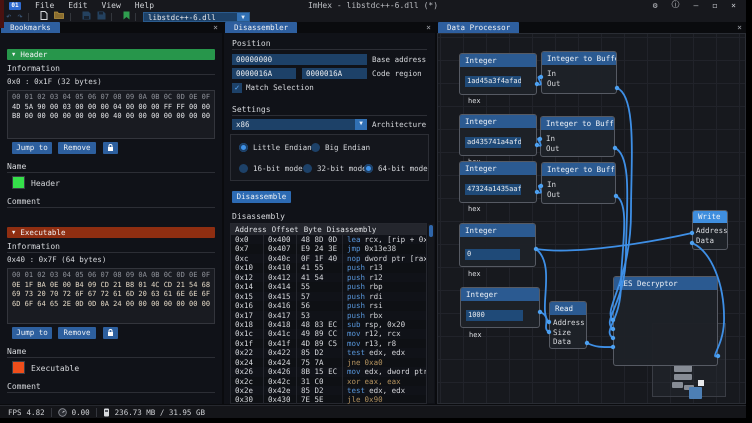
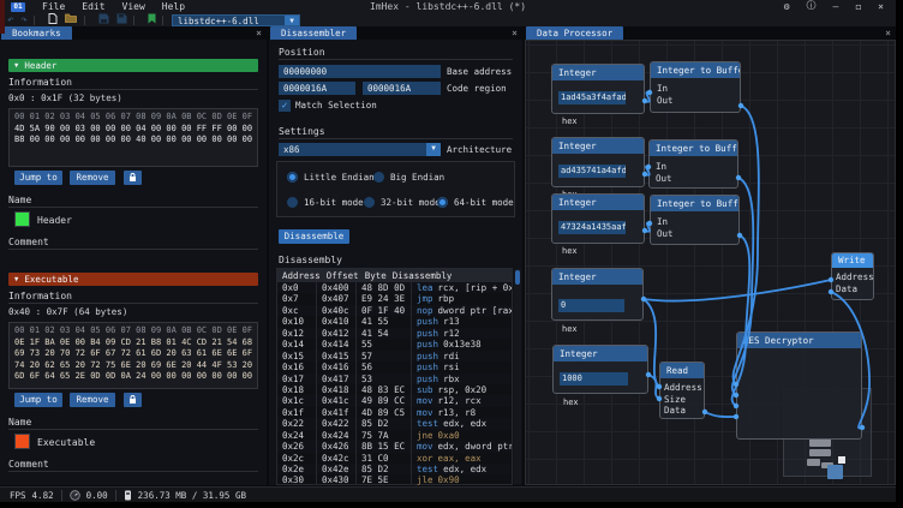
  File
  Edit
  View
  Help
  ImHex - libstdc++-6.dll (*)
  ⚙
  ⓘ
  –
  ◻
  ×
  ↶
  ↷
  libstdc++-6.dll
  Bookmarks
  ×
  Header
  Information
  0x0 : 0x1F (32 bytes)
  00 01 02 03 04 05 06 07 08 09 0A 0B 0C 0D 0E 0F
  4D 5A 90 00 03 00 00 00 04 00 00 00 FF FF 00 00
  B8 00 00 00 00 00 00 00 40 00 00 00 00 00 00 00
  Jump to
  Remove
  Name
  Header
  Comment
  Executable
  Information
  0x40 : 0x7F (64 bytes)
  00 01 02 03 04 05 06 07 08 09 0A 0B 0C 0D 0E 0F
  0E 1F BA 0E 00 B4 09 CD 21 B8 01 4C CD 21 54 68
  69 73 20 70 72 6F 67 72 61 6D 20 63 61 6E 6E 6F
+ 74 20 62 65 20 72 75 6E 20 69 6E 20 44 4F 53 20
  6D 6F 64 65 2E 0D 0D 0A 24 00 00 00 00 00 00 00
  Jump to
  Remove
  Name
  Executable
  Comment
  Disassembler
  ×
  Position
  00000000
  Base address
  0000016A
  0000016A
  Code region
  ✓
  Match Selection
  Settings
  x86
  Architecture
  Little Endian
  Big Endian
  16-bit mode
  32-bit mod
  64-bit mode
  Disassemble
  Disassembly
  Address
  Offset
  Byte
  Disassembly
  0x0
  0x400
  lea rcx, [rip + 0x
  0x7
  0x407
- jmp 0x13e38
+ jmp rbp
  0xc
  0x40c
  0F 1F 40
  nop dword ptr [rax
  0x10
  0x410
  41 55
  push r13
  0x12
  0x412
  41 54
  push r12
  0x14
  0x414
  55
- push rbp
+ push 0x13e38
  0x15
  0x415
  57
  push rdi
  0x16
  0x416
  56
  push rsi
  0x17
  0x417
  53
  push rbx
  0x18
  0x418
  48 83 EC
  sub rsp, 0x20
  0x1c
  0x41c
  49 89 CC
  mov r12, rcx
  0x1f
  0x41f
  4D 89 C5
  mov r13, r8
  0x22
  0x422
  85 D2
  test edx, edx
  0x24
  0x424
  75 7A
  jne 0xa0
  0x26
  0x426
  mov edx, dword ptr
  0x2c
  0x42c
  31 C0
  xor eax, eax
  0x2e
  0x42e
  85 D2
  test edx, edx
  0x30
  0x430
  7E 5E
  jle 0x90
  Data Processor
  ×
  Integer
  1ad45a3f4afadhex
  Integer to Buff
  In
  Out
  Integer
  ad435741a4afd
  Integer to Buff
  In
  Out
  Integer
  47324a1435aafhex
  Integer to Buff
  In
  Out
  Integer
  0hex
  Integer
  1000hex
  Read
  Address
  Size
  Data
  Write
  Addres
  Data
  ES Decryptor
  FPS
  4.82
  0.00
  236.73 MB / 31.95 GB
